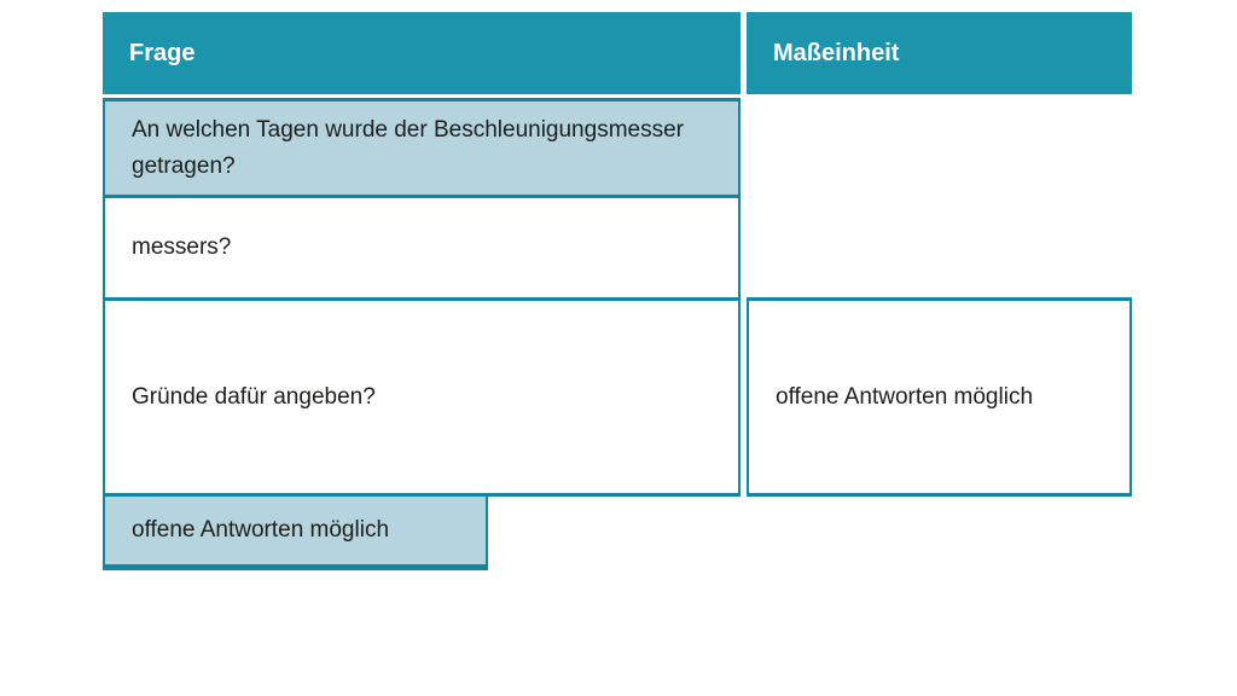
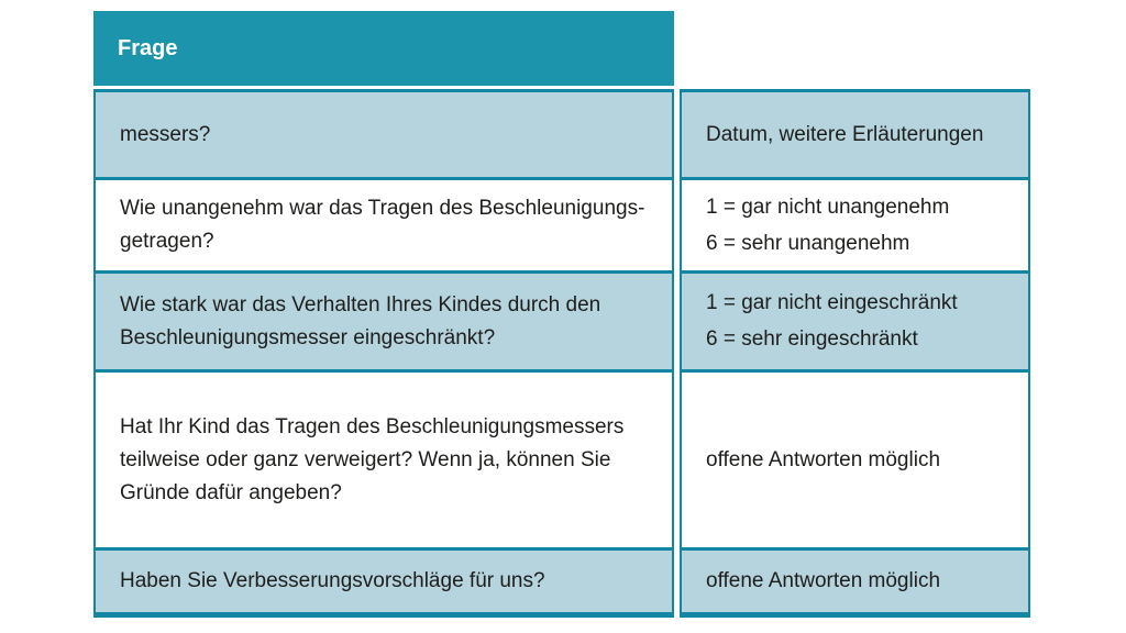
  Frage
- Maßeinheit
- An welchen Tagen wurde der Beschleunigungsmesser
- getragen?
+ messers?
+ Datum, weitere Erläuterungen
+ Wie unangenehm war das Tragen des Beschleunigungs-
- messers?
+ getragen?
+ 1 = gar nicht unangenehm
+ 6 = sehr unangenehm
+ Wie stark war das Verhalten Ihres Kindes durch den
+ Beschleunigungsmesser eingeschränkt?
+ 1 = gar nicht eingeschränkt
+ 6 = sehr eingeschränkt
+ Hat Ihr Kind das Tragen des Beschleunigungsmessers
+ teilweise oder ganz verweigert? Wenn ja, können Sie
  Gründe dafür angeben?
  offene Antworten möglich
+ Haben Sie Verbesserungsvorschläge für uns?
  offene Antworten möglich
